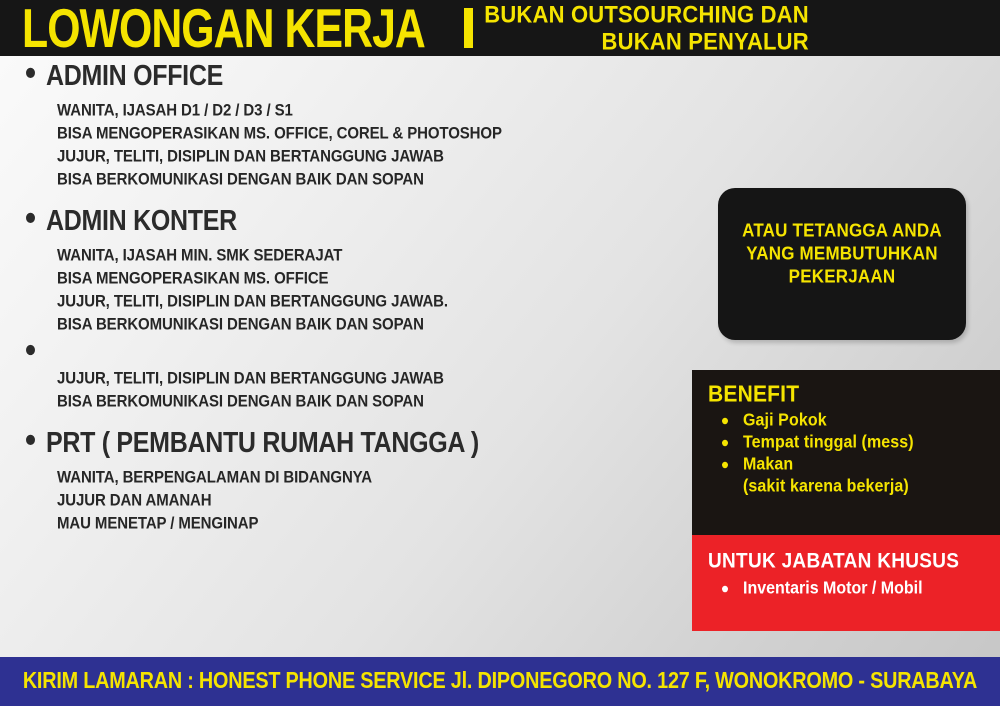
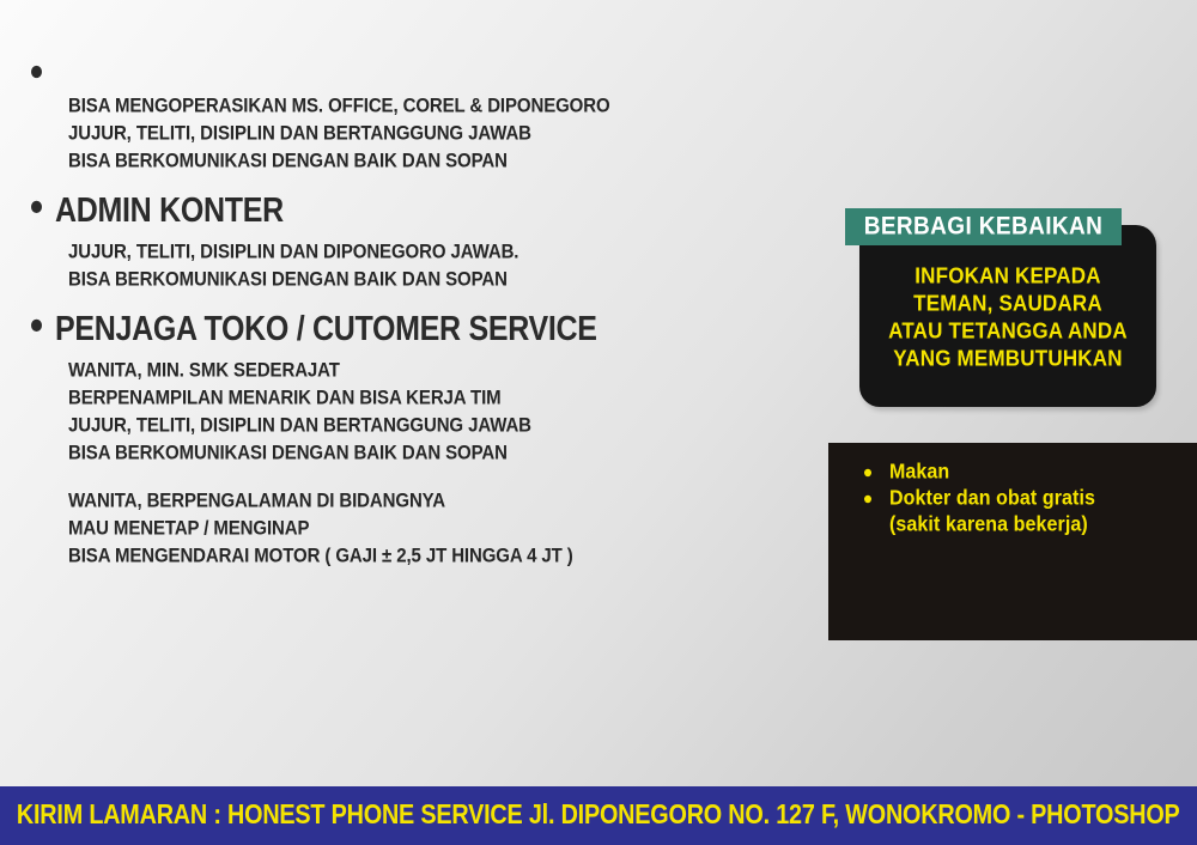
- LOWONGAN KERJA
- BUKAN OUTSOURCHING DAN
- BUKAN PENYALUR
- ADMIN OFFICE
- WANITA, IJASAH D1 / D2 / D3 / S1
- BISA MENGOPERASIKAN MS. OFFICE, COREL & PHOTOSHOP
+ BISA MENGOPERASIKAN MS. OFFICE, COREL & DIPONEGORO
  JUJUR, TELITI, DISIPLIN DAN BERTANGGUNG JAWAB
  BISA BERKOMUNIKASI DENGAN BAIK DAN SOPAN
  ADMIN KONTER
- WANITA, IJASAH MIN. SMK SEDERAJAT
- BISA MENGOPERASIKAN MS. OFFICE
- JUJUR, TELITI, DISIPLIN DAN BERTANGGUNG JAWAB.
+ JUJUR, TELITI, DISIPLIN DAN DIPONEGORO JAWAB.
  BISA BERKOMUNIKASI DENGAN BAIK DAN SOPAN
+ PENJAGA TOKO / CUTOMER SERVICE
+ WANITA, MIN. SMK SEDERAJAT
+ BERPENAMPILAN MENARIK DAN BISA KERJA TIM
  JUJUR, TELITI, DISIPLIN DAN BERTANGGUNG JAWAB
  BISA BERKOMUNIKASI DENGAN BAIK DAN SOPAN
- PRT ( PEMBANTU RUMAH TANGGA )
  WANITA, BERPENGALAMAN DI BIDANGNYA
- JUJUR DAN AMANAH
  MAU MENETAP / MENGINAP
+ BISA MENGENDARAI MOTOR ( GAJI ± 2,5 JT HINGGA 4 JT )
+ BERBAGI KEBAIKAN
+ INFOKAN KEPADA
+ TEMAN, SAUDARA
  ATAU TETANGGA ANDA
  YANG MEMBUTUHKAN
- PEKERJAAN
- BENEFIT
- Gaji Pokok
- Tempat tinggal (mess)
  Makan
+ Dokter dan obat gratis
  (sakit karena bekerja)
- UNTUK JABATAN KHUSUS
- Inventaris Motor / Mobil
- KIRIM LAMARAN : HONEST PHONE SERVICE Jl. DIPONEGORO NO. 127 F, WONOKROMO - SURABAYA
+ KIRIM LAMARAN : HONEST PHONE SERVICE Jl. DIPONEGORO NO. 127 F, WONOKROMO - PHOTOSHOP
